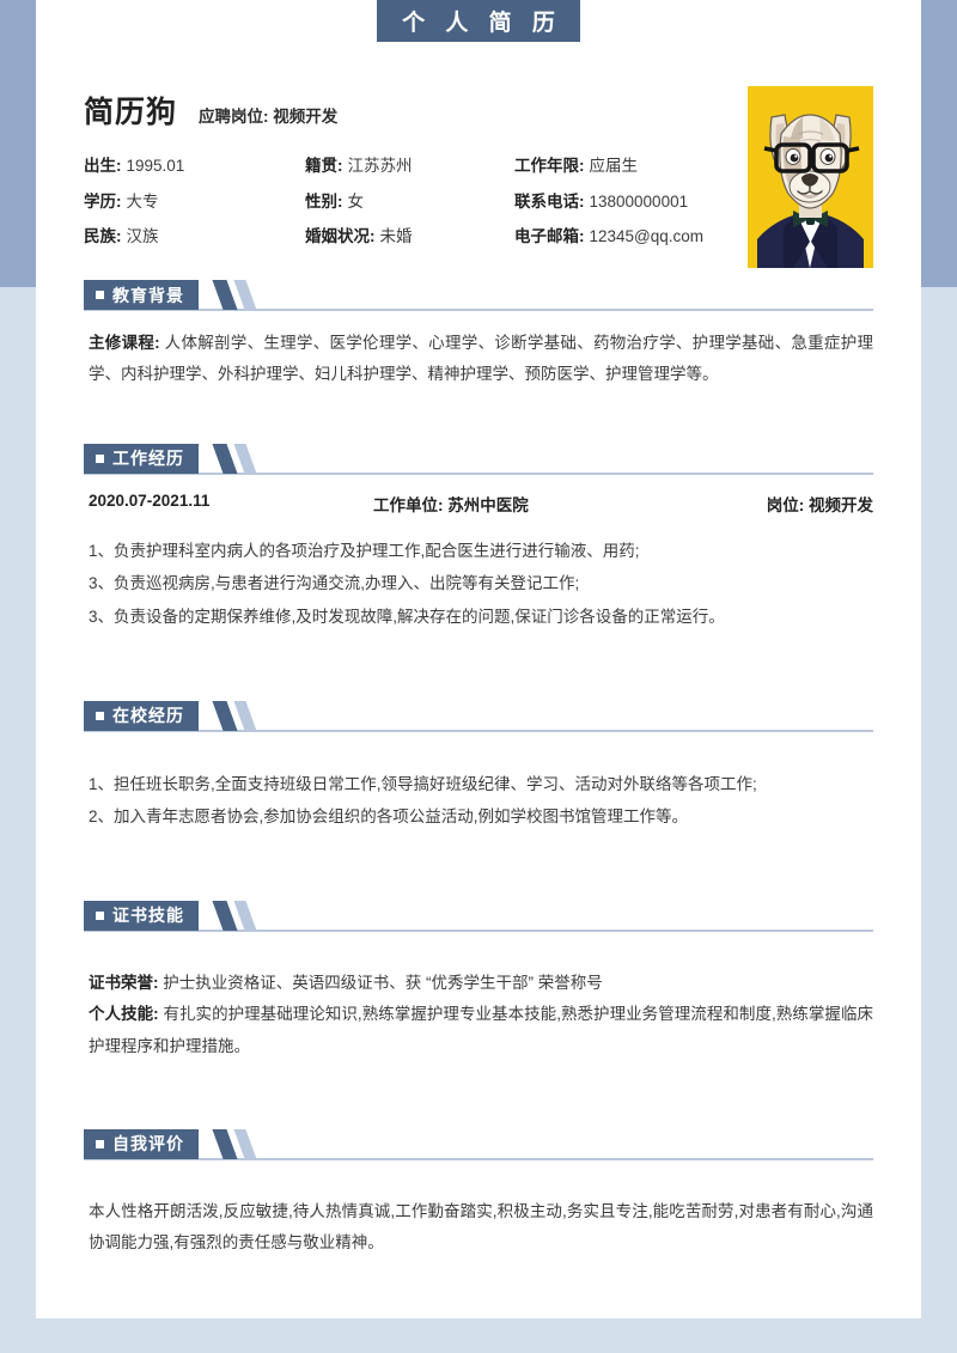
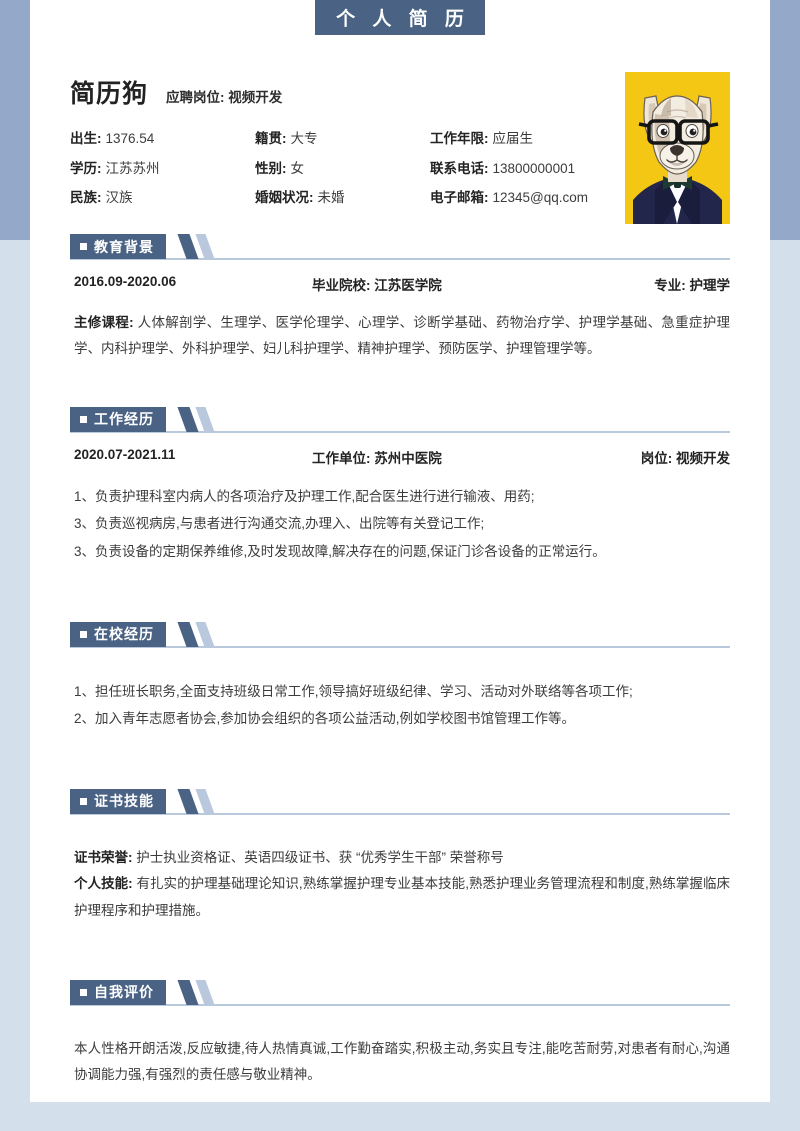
  个 人 简 历
  简历狗
  应聘岗位: 视频开发
  出生:
- 1995.01
+ 1376.54
  籍贯:
- 江苏苏州
+ 大专
  工作年限:
  应届生
  学历:
- 大专
+ 江苏苏州
  性别:
  女
  联系电话:
  13800000001
  民族:
  汉族
  婚姻状况:
  未婚
  电子邮箱:
  12345@qq.com
  教育背景
+ 2016.09-2020.06
+ 毕业院校: 江苏医学院
+ 专业: 护理学
  主修课程: 人体解剖学、生理学、医学伦理学、心理学、诊断学基础、药物治疗学、护理学基础、急重症护理学、内科护理学、外科护理学、妇儿科护理学、精神护理学、预防医学、护理管理学等。
  工作经历
  2020.07-2021.11
  工作单位: 苏州中医院
  岗位: 视频开发
  1、负责护理科室内病人的各项治疗及护理工作,配合医生进行进行输液、用药;
  3、负责巡视病房,与患者进行沟通交流,办理入、出院等有关登记工作;
  3、负责设备的定期保养维修,及时发现故障,解决存在的问题,保证门诊各设备的正常运行。
  在校经历
  1、担任班长职务,全面支持班级日常工作,领导搞好班级纪律、学习、活动对外联络等各项工作;
  2、加入青年志愿者协会,参加协会组织的各项公益活动,例如学校图书馆管理工作等。
  证书技能
  证书荣誉: 护士执业资格证、英语四级证书、获 “优秀学生干部” 荣誉称号
  个人技能: 有扎实的护理基础理论知识,熟练掌握护理专业基本技能,熟悉护理业务管理流程和制度,熟练掌握临床护理程序和护理措施。
  自我评价
  本人性格开朗活泼,反应敏捷,待人热情真诚,工作勤奋踏实,积极主动,务实且专注,能吃苦耐劳,对患者有耐心,沟通协调能力强,有强烈的责任感与敬业精神。
